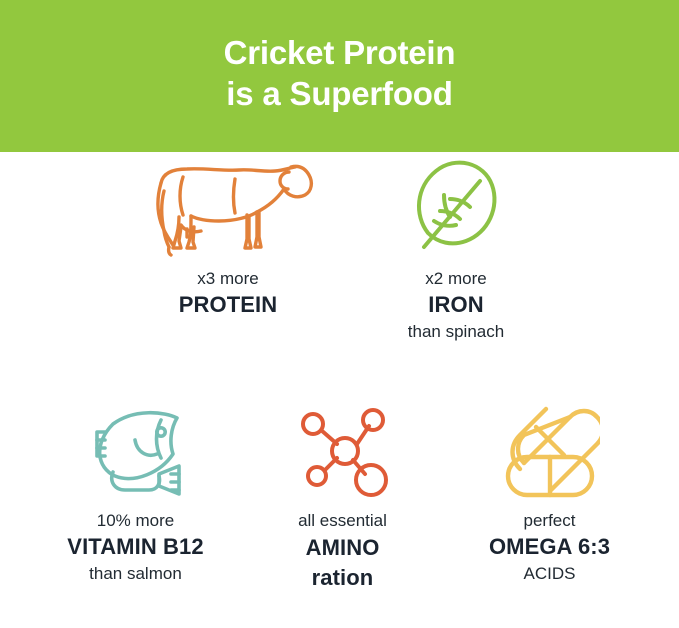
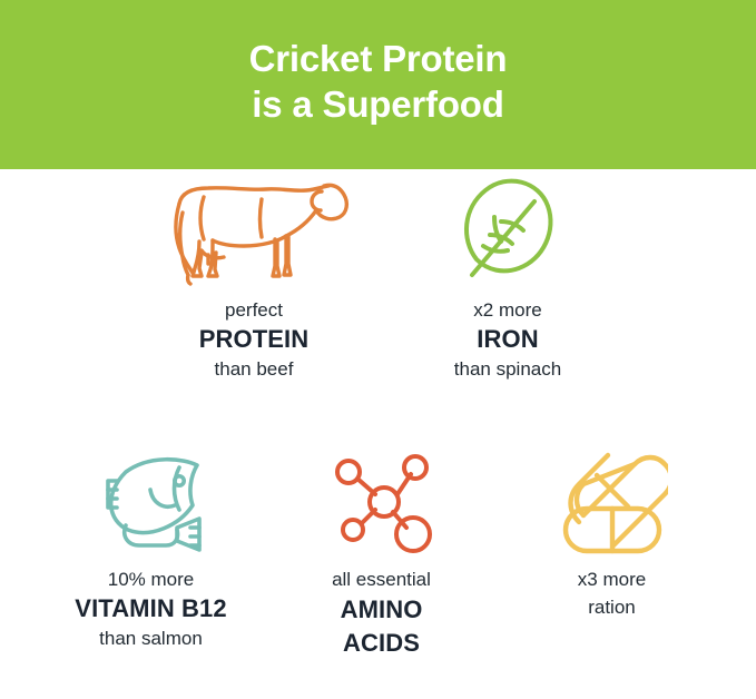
  Cricket Protein
  is a Superfood
- x3 more
+ perfect
  PROTEIN
+ than beef
  x2 more
  IRON
  than spinach
  10% more
  VITAMIN B12
  than salmon
  all essential
  AMINO
- ration
+ ACIDS
- perfect
+ x3 more
- OMEGA 6:3
- ACIDS
+ ration
